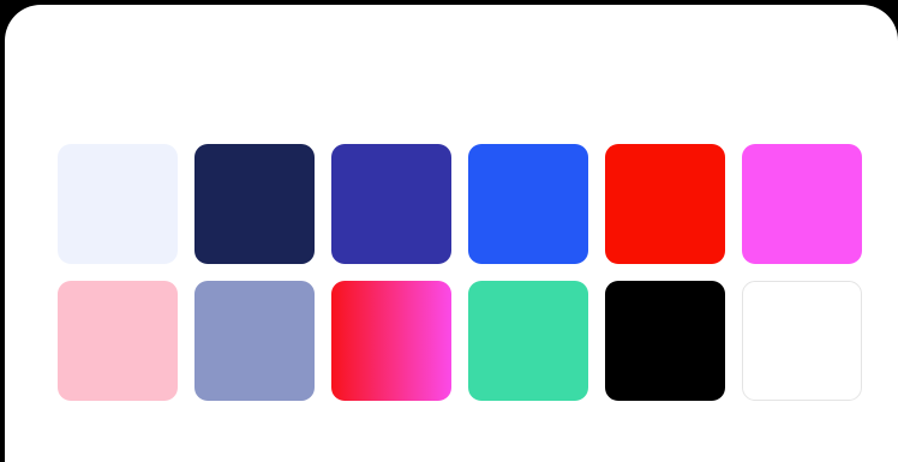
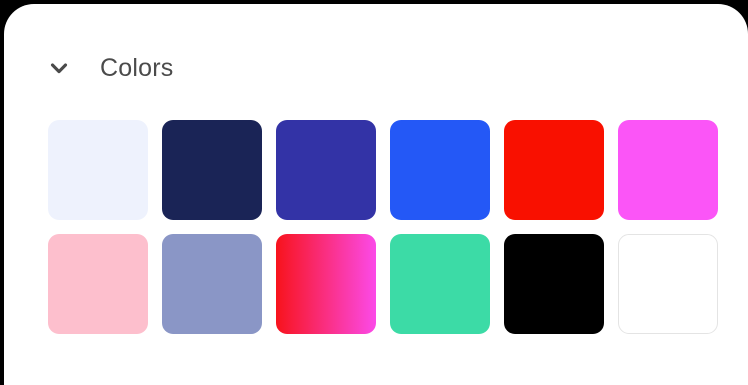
+ Colors
